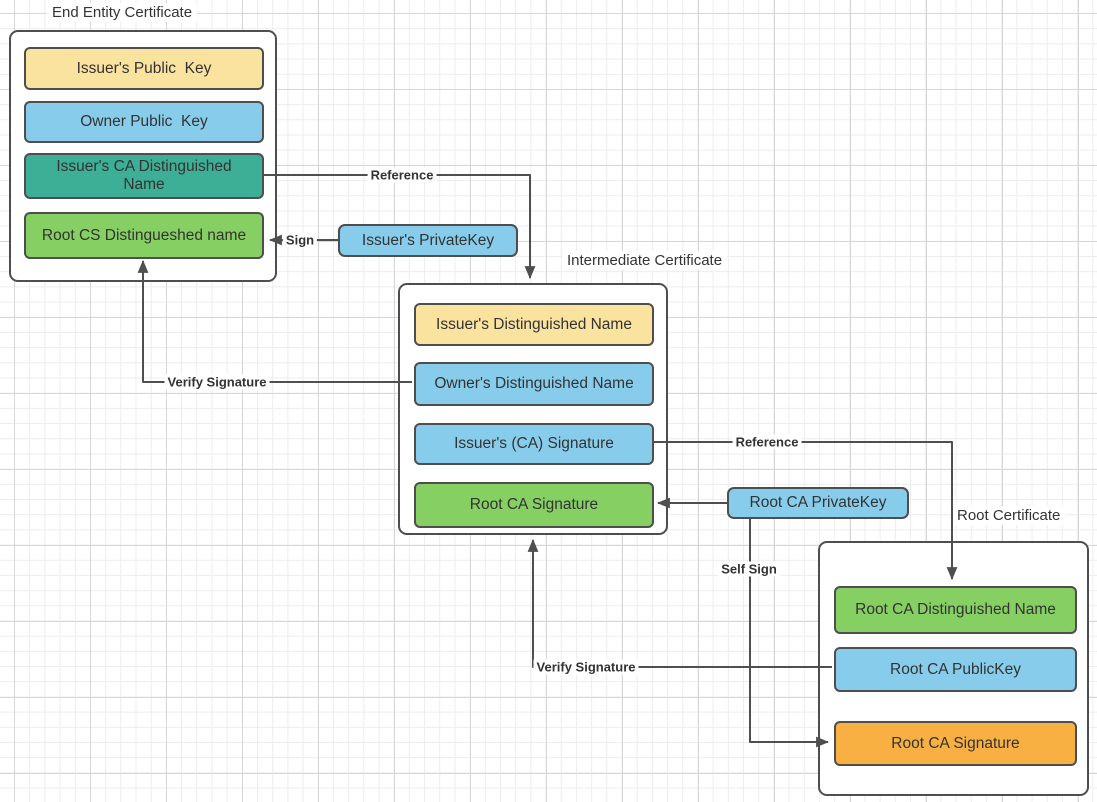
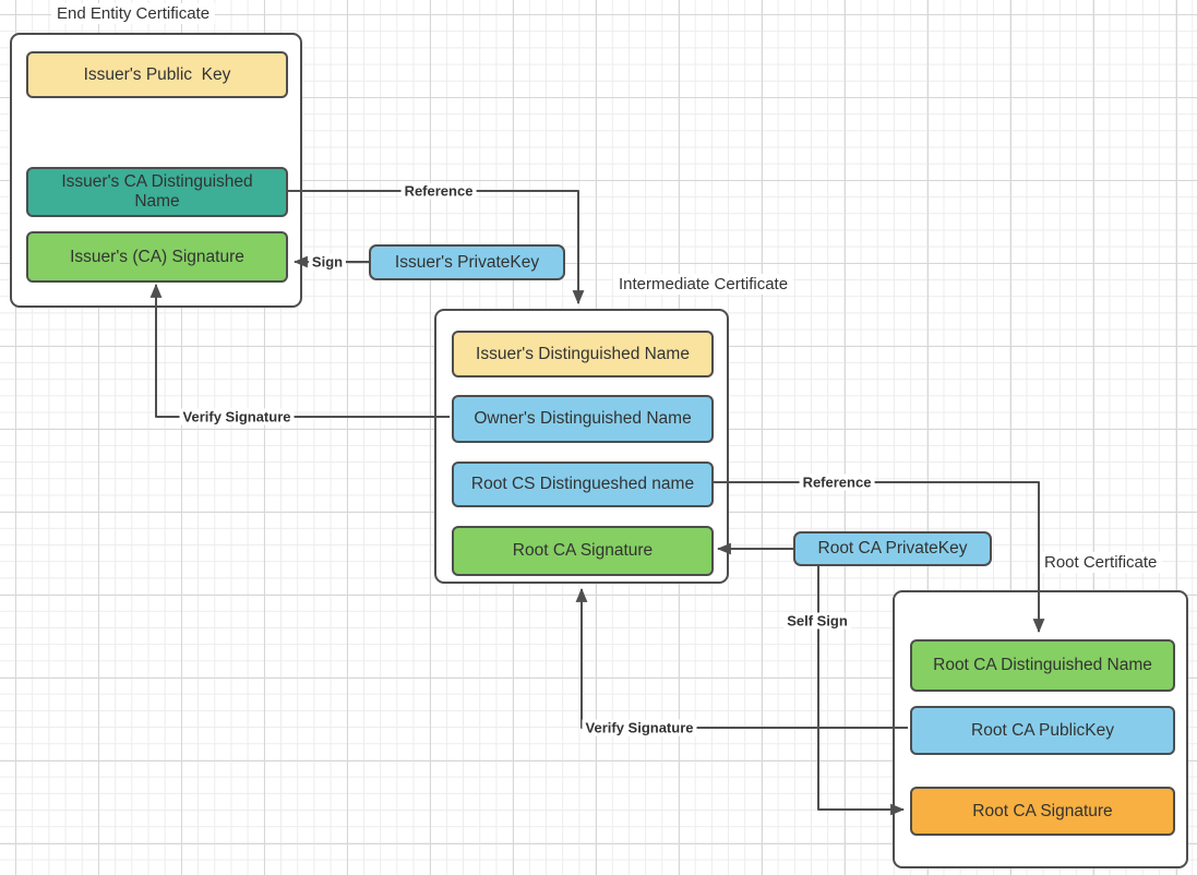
  End Entity Certificate
  Intermediate Certificate
  Root Certificate
  Issuer's Public Key
- Owner Public Key
  Issuer's CA Distinguished
  Name
- Root CS Distingueshed name
+ Issuer's (CA) Signature
  Issuer's Distinguished Name
  Owner's Distinguished Name
- Issuer's (CA) Signature
+ Root CS Distingueshed name
  Root CA Signature
  Root CA Distinguished Name
  Root CA PublicKey
  Root CA Signature
  Issuer's PrivateKey
  Root CA PrivateKey
  Reference
  Sign
  Verify Signature
  Reference
  Self Sign
  Verify Signature
